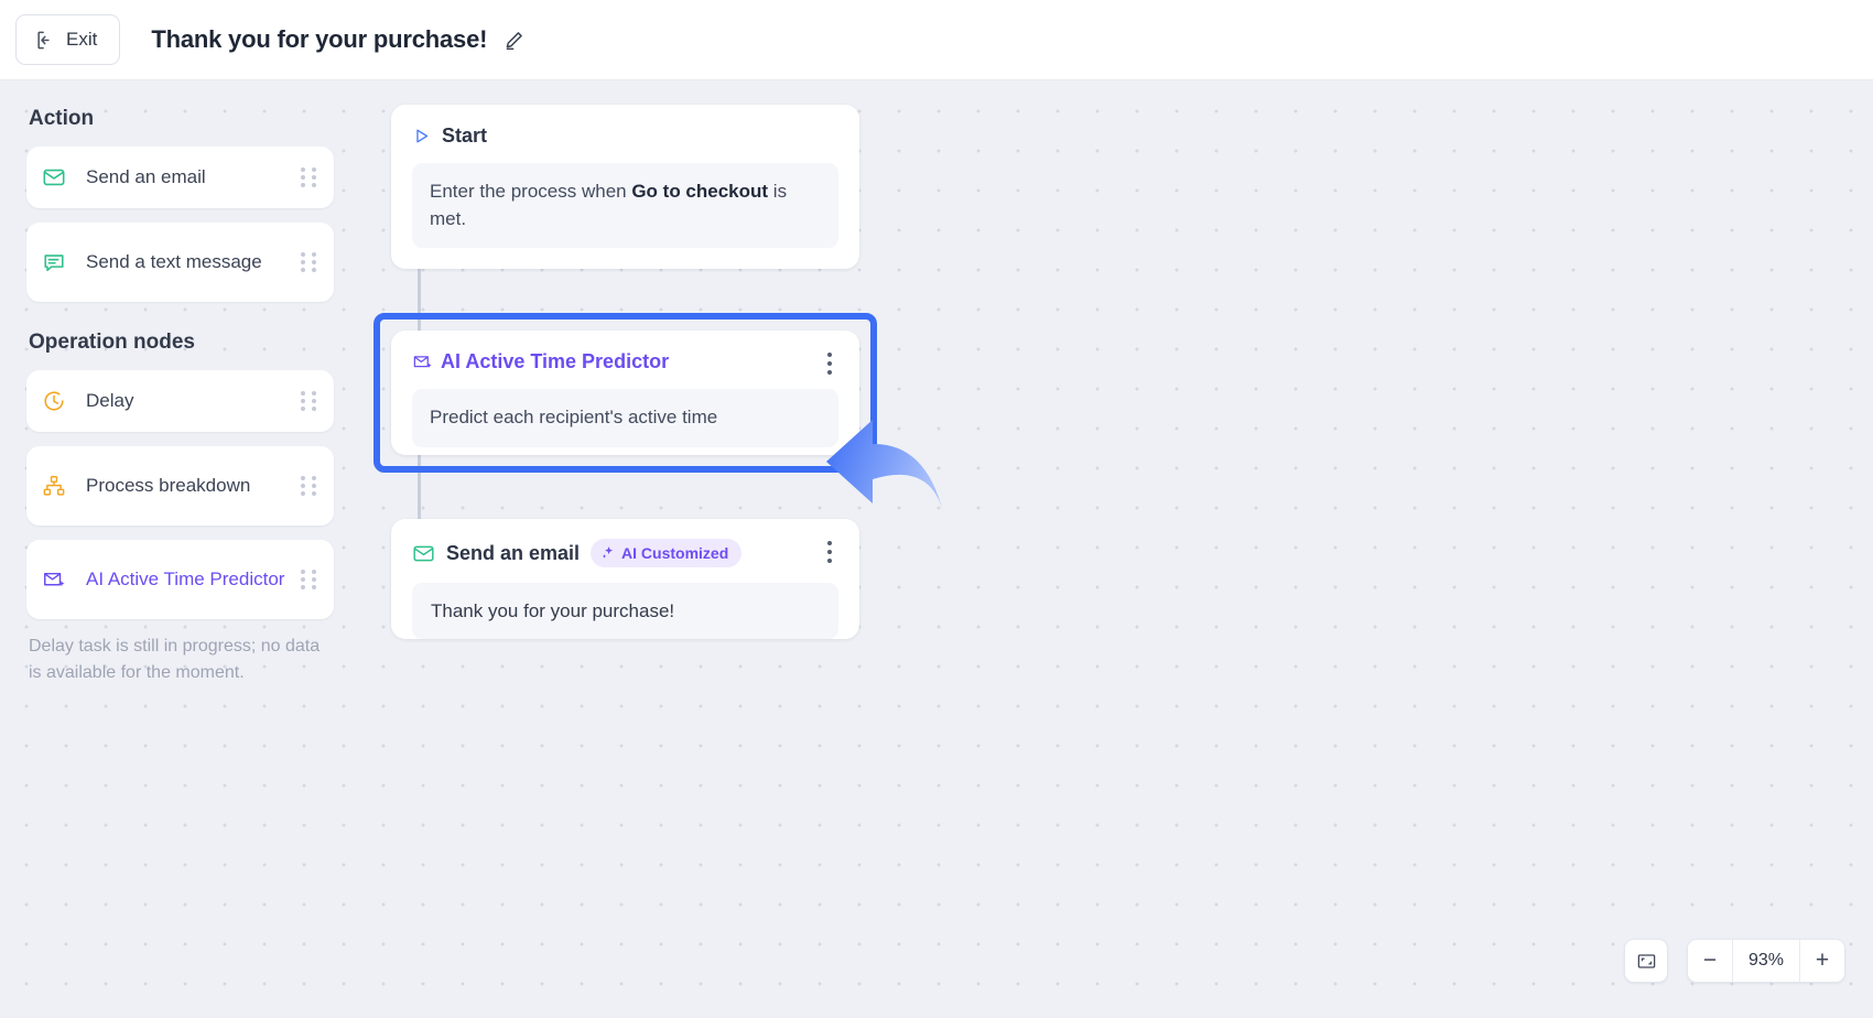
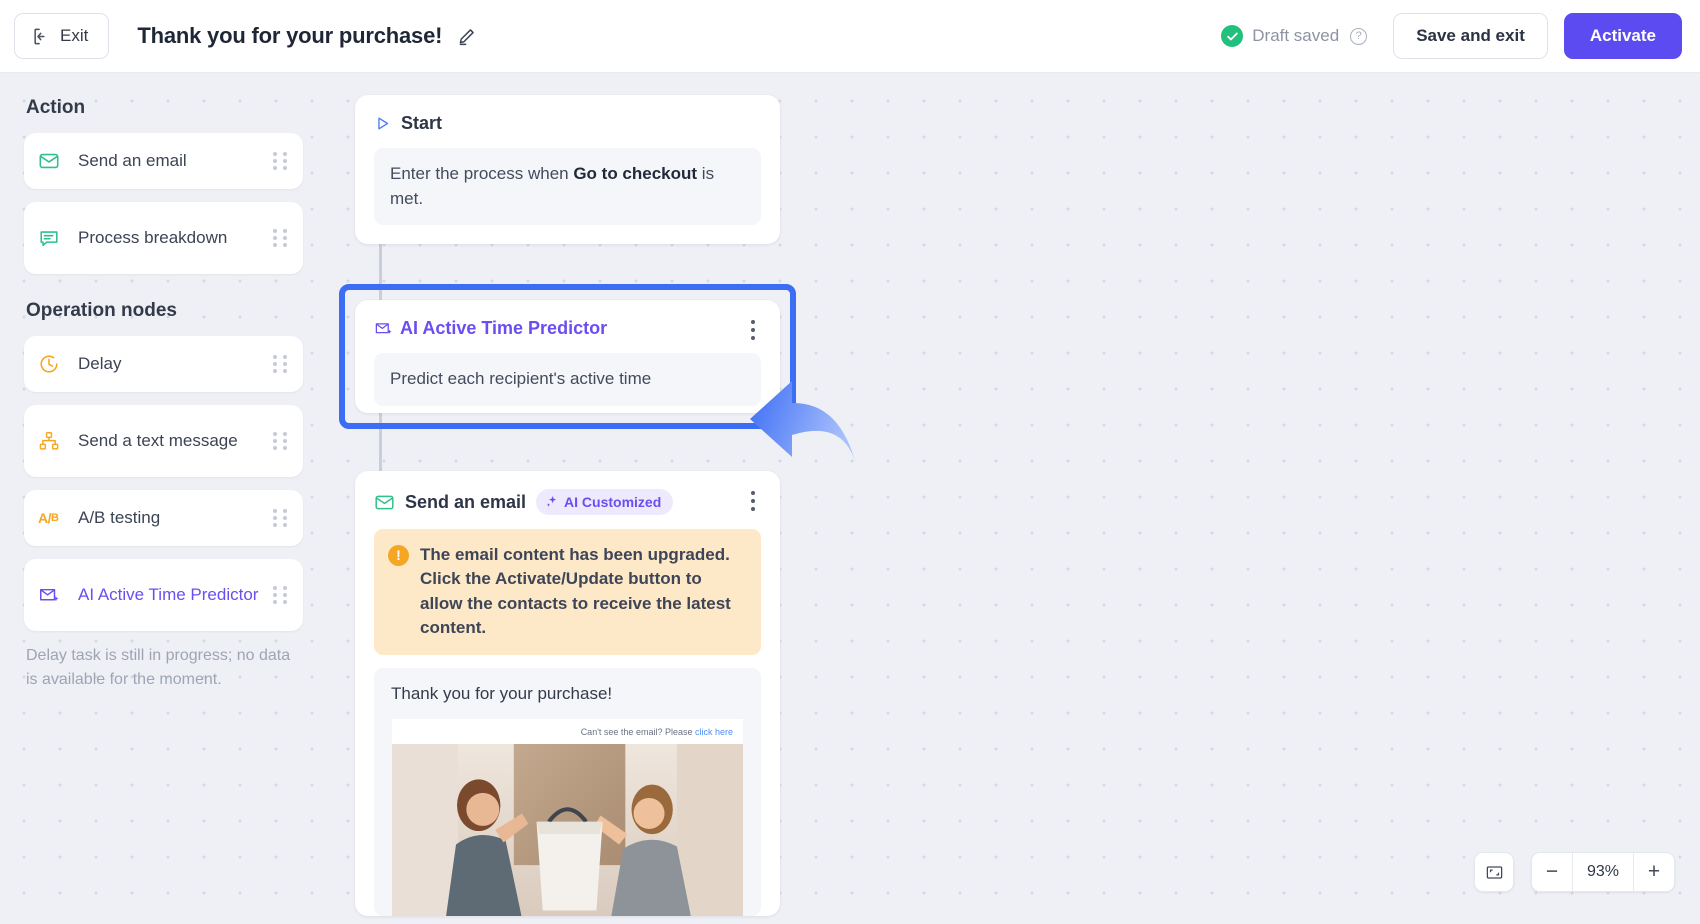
  Exit
  Thank you for your purchase!
+ Draft saved
+ ?
+ Save and exit
+ Activate
  Action
  Send an email
- Send a text message
+ Process breakdown
  Operation nodes
  Delay
- Process breakdown
+ Send a text message
+ A/
+ B
+ A/B testing
  AI Active Time Predictor
  Delay task is still in progress; no data is available for the moment.
  Start
  Enter the process when Go to checkout is met.
  AI Active Time Predictor
  Predict each recipient's active time
  Send an email
  AI Customized
+ !
+ The email content has been upgraded. Click the Activate/Update button to allow the contacts to receive the latest content.
  Thank you for your purchase!
+ Can't see the email? Please click here
  −
  93%
  +
